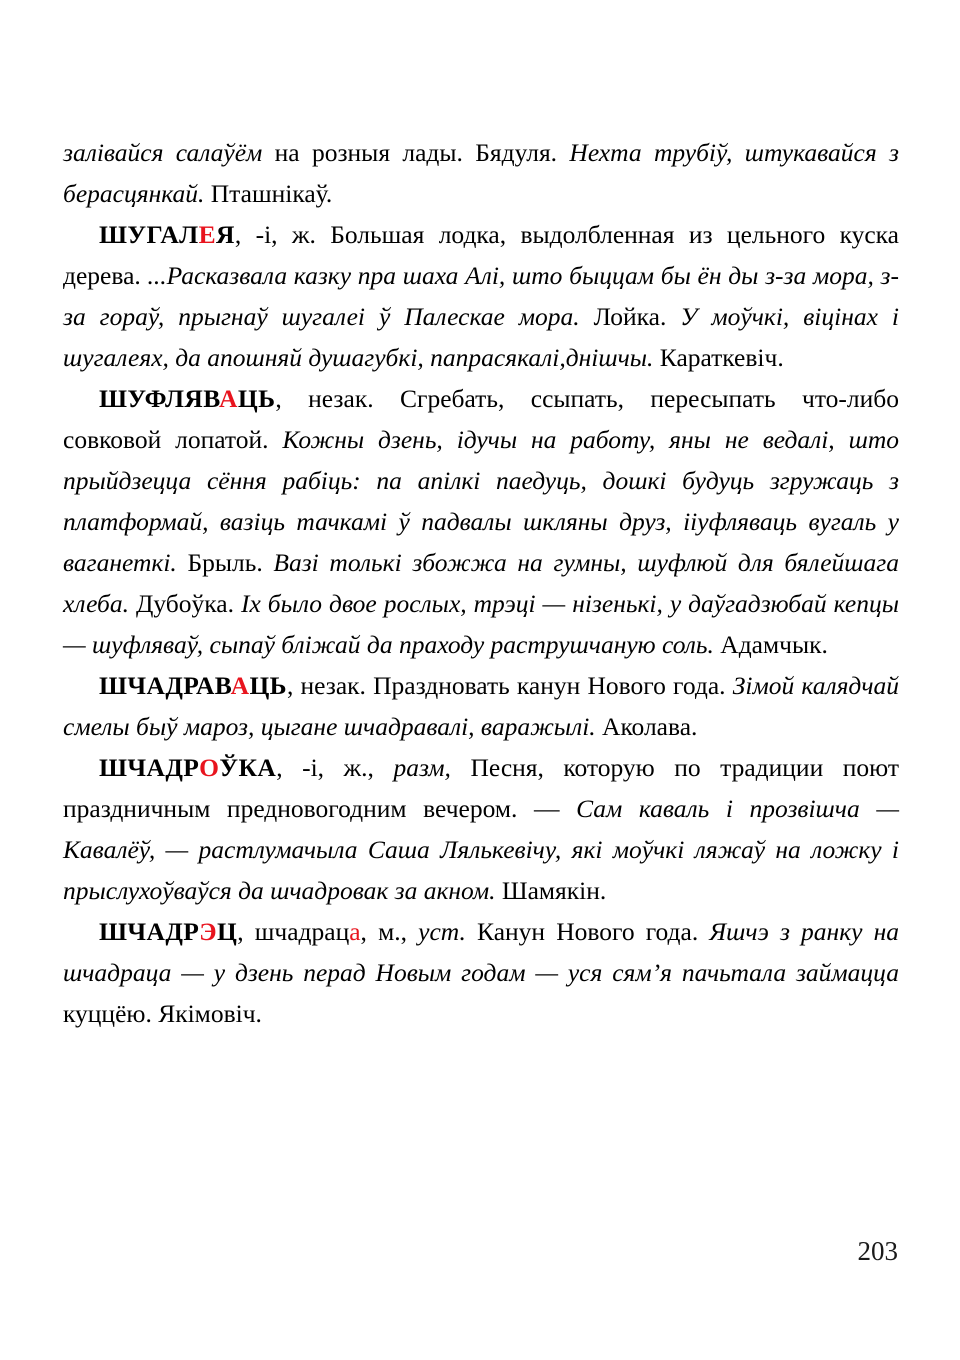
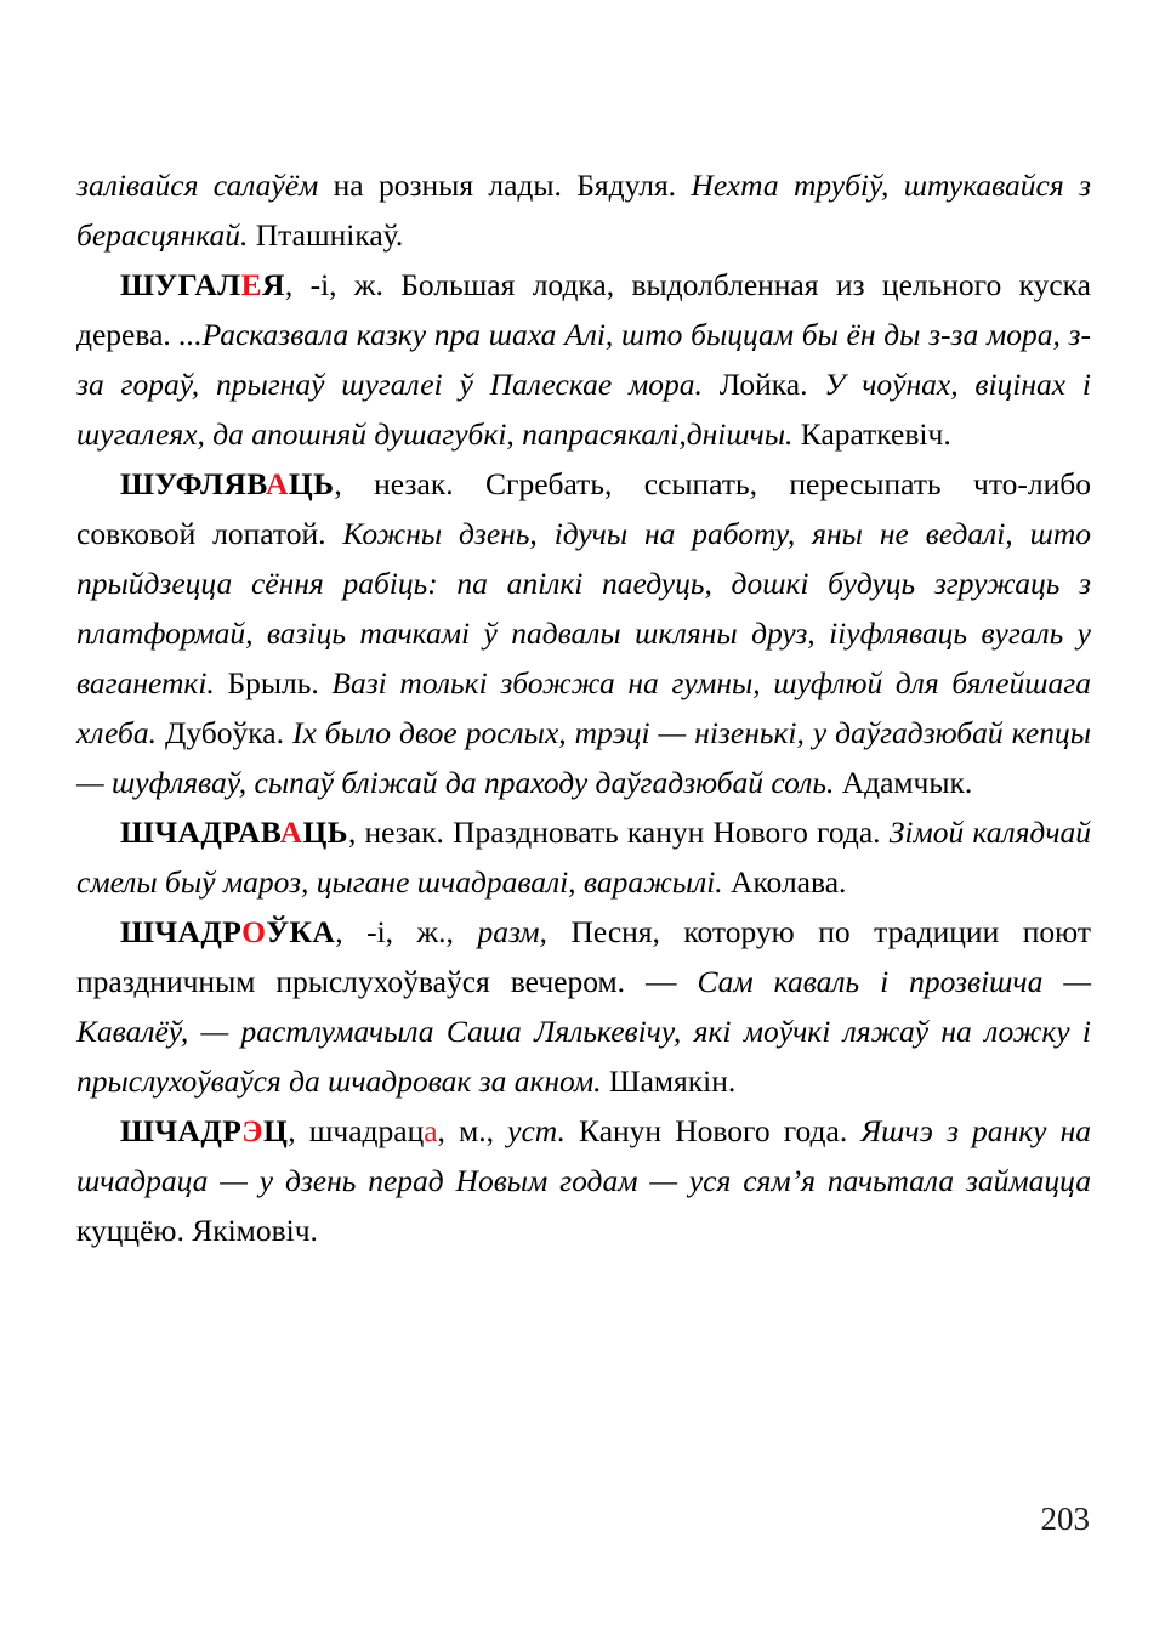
  залівайся салаўём на розныя лады. Бядуля. Нехта трубіў, штукавайся з берасцянкай. Пташнікаў.
- ШУГАЛЕЯ, -і, ж. Большая лодка, выдолбленная из цельного куска дерева. ...Расказвала казку пра шаха Алі, што быццам бы ён ды з-за мора, з-за гораў, прыгнаў шугалеі ў Палескае мора. Лойка. У моўчкі, віцінах і шугалеях, да апошняй душагубкі, папрасякалі,днішчы. Караткевіч.
+ ШУГАЛЕЯ, -і, ж. Большая лодка, выдолбленная из цельного куска дерева. ...Расказвала казку пра шаха Алі, што быццам бы ён ды з-за мора, з-за гораў, прыгнаў шугалеі ў Палескае мора. Лойка. У чоўнах, віцінах і шугалеях, да апошняй душагубкі, папрасякалі,днішчы. Караткевіч.
- ШУФЛЯВАЦЬ, незак. Сгребать, ссыпать, пересыпать что-либо совковой лопатой. Кожны дзень, ідучы на работу, яны не ведалі, што прыйдзецца сёння рабіць: па апілкі паедуць, дошкі будуць згружаць з платформай, вазіць тачкамі ў падвалы шкляны друз, ііуфляваць вугаль у ваганеткі. Брыль. Вазі толькі збожжа на гумны, шуфлюй для бялейшага хлеба. Дубоўка. Іх было двое рослых, трэці — нізенькі, у даўгадзюбай кепцы — шуфляваў, сыпаў бліжай да праходу раструшчаную соль. Адамчык.
+ ШУФЛЯВАЦЬ, незак. Сгребать, ссыпать, пересыпать что-либо совковой лопатой. Кожны дзень, ідучы на работу, яны не ведалі, што прыйдзецца сёння рабіць: па апілкі паедуць, дошкі будуць згружаць з платформай, вазіць тачкамі ў падвалы шкляны друз, ііуфляваць вугаль у ваганеткі. Брыль. Вазі толькі збожжа на гумны, шуфлюй для бялейшага хлеба. Дубоўка. Іх было двое рослых, трэці — нізенькі, у даўгадзюбай кепцы — шуфляваў, сыпаў бліжай да праходу даўгадзюбай соль. Адамчык.
  ШЧАДРАВАЦЬ, незак. Праздновать канун Нового года. Зімой калядчай смелы быў мароз, цыгане шчадравалі, варажылі. Аколава.
- ШЧАДРОЎКА, -і, ж., разм, Песня, которую по традиции поют праздничным предновогодним вечером. — Сам каваль і прозвішча — Кавалёў, — растлумачыла Саша Лялькевічу, які моўчкі ляжаў на ложку і прыслухоўваўся да шчадровак за акном. Шамякін.
+ ШЧАДРОЎКА, -і, ж., разм, Песня, которую по традиции поют праздничным прыслухоўваўся вечером. — Сам каваль і прозвішча — Кавалёў, — растлумачыла Саша Лялькевічу, які моўчкі ляжаў на ложку і прыслухоўваўся да шчадровак за акном. Шамякін.
  ШЧАДРЭЦ, шчадраца, м., уст. Канун Нового года. Яшчэ з ранку на шчадраца — у дзень перад Новым годам — уся сям’я пачьтала займацца куццёю. Якімовіч.
  203
